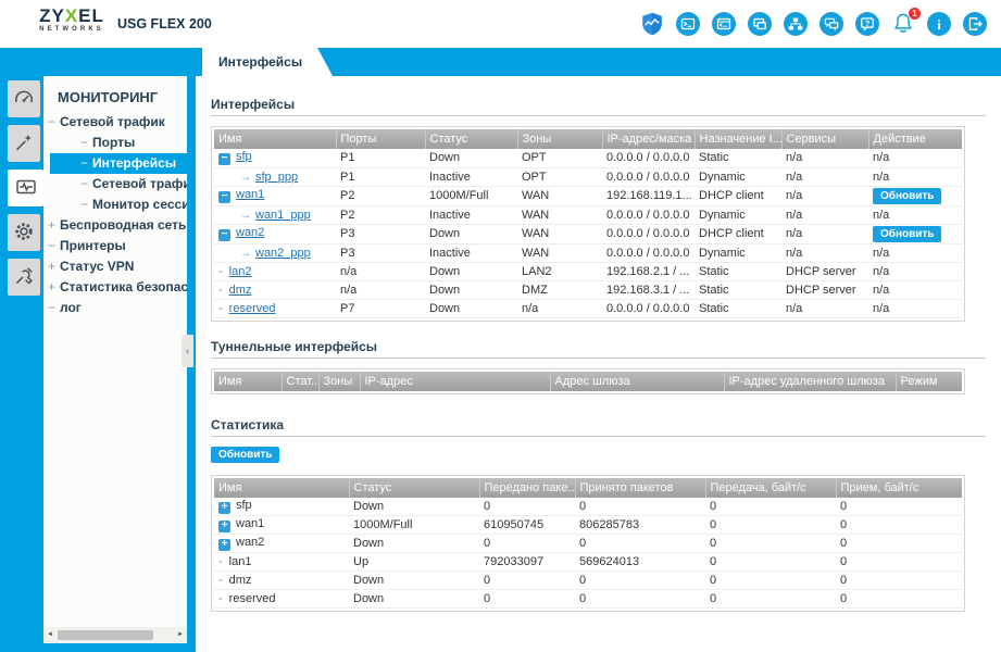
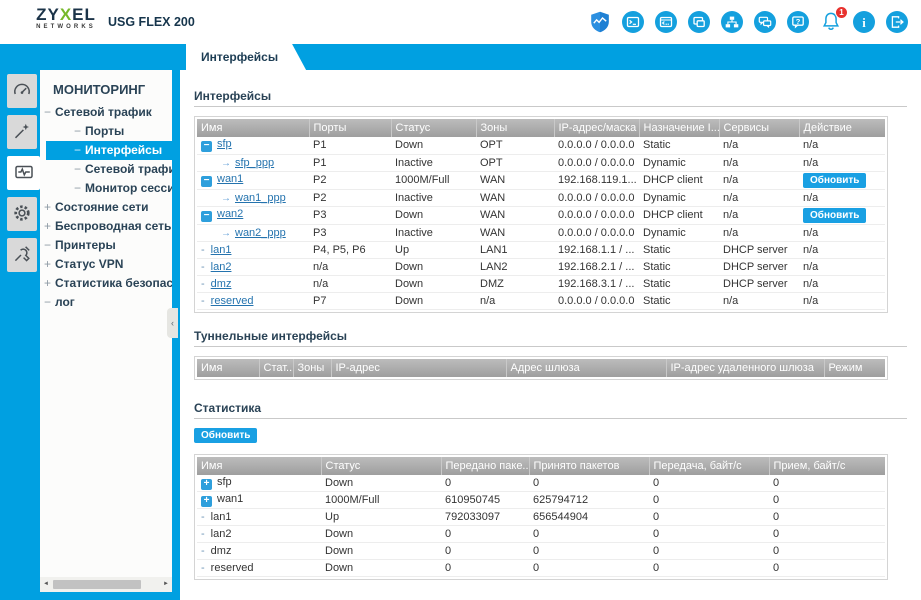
  ZYXEL
  USG FLEX 200
  ?
  1
  i
  Интерфейсы
  МОНИТОРИНГ
  − Сетевой трафик
  − Порты
  − Интерфейсы
  − Сетевой траф
  − Монитор сесси
+ + Состояние сети
  + Беспроводная сеть
  − Принтеры
  + Статус VPN
  + Статистика безопас
  − лог
  ‹
  Интерфейсы
  Имя	Порты	Статус	Зоны	IP-адрес/маска	Назначение I...	Сервисы	Действие
  − sfp	P1	Down	OPT	0.0.0.0 / 0.0.0.0	Static	n/a	n/a
  → sfp_ppp	P1	Inactive	OPT	0.0.0.0 / 0.0.0.0	Dynamic	n/a	n/a
  − wan1	P2	1000M/Full	WAN	192.168.119.1...	DHCP client	n/a	Обновить
  → wan1_ppp	P2	Inactive	WAN	0.0.0.0 / 0.0.0.0	Dynamic	n/a	n/a
  − wan2	P3	Down	WAN	0.0.0.0 / 0.0.0.0	DHCP client	n/a	Обновить
  → wan2_ppp	P3	Inactive	WAN	0.0.0.0 / 0.0.0.0	Dynamic	n/a	n/a
+ - lan1	P4, P5, P6	Up	LAN1	192.168.1.1 / ...	Static	DHCP server	n/a
  - lan2	n/a	Down	LAN2	192.168.2.1 / ...	Static	DHCP server	n/a
  - dmz	n/a	Down	DMZ	192.168.3.1 / ...	Static	DHCP server	n/a
  - reserved	P7	Down	n/a	0.0.0.0 / 0.0.0.0	Static	n/a	n/a
  Туннельные интерфейсы
  Имя	Стат..	Зоны	IP-адрес	Адрес шлюза	IP-адрес удаленного шлюза	Режим
  Статистика
  Обновить
  Имя	Статус	Передано паке..	Принято пакетов	Передача, байт/с	Прием, байт/с
  + sfp	Down	0	0	0	0
- + wan1	1000M/Full	610950745	806285783	0	0
+ + wan1	1000M/Full	610950745	625794712	0	0
- + wan2	Down	0	0	0	0
- - lan1	Up	792033097	569624013	0	0
+ - lan1	Up	792033097	656544904	0	0
+ - lan2	Down	0	0	0	0
  - dmz	Down	0	0	0	0
  - reserved	Down	0	0	0	0
